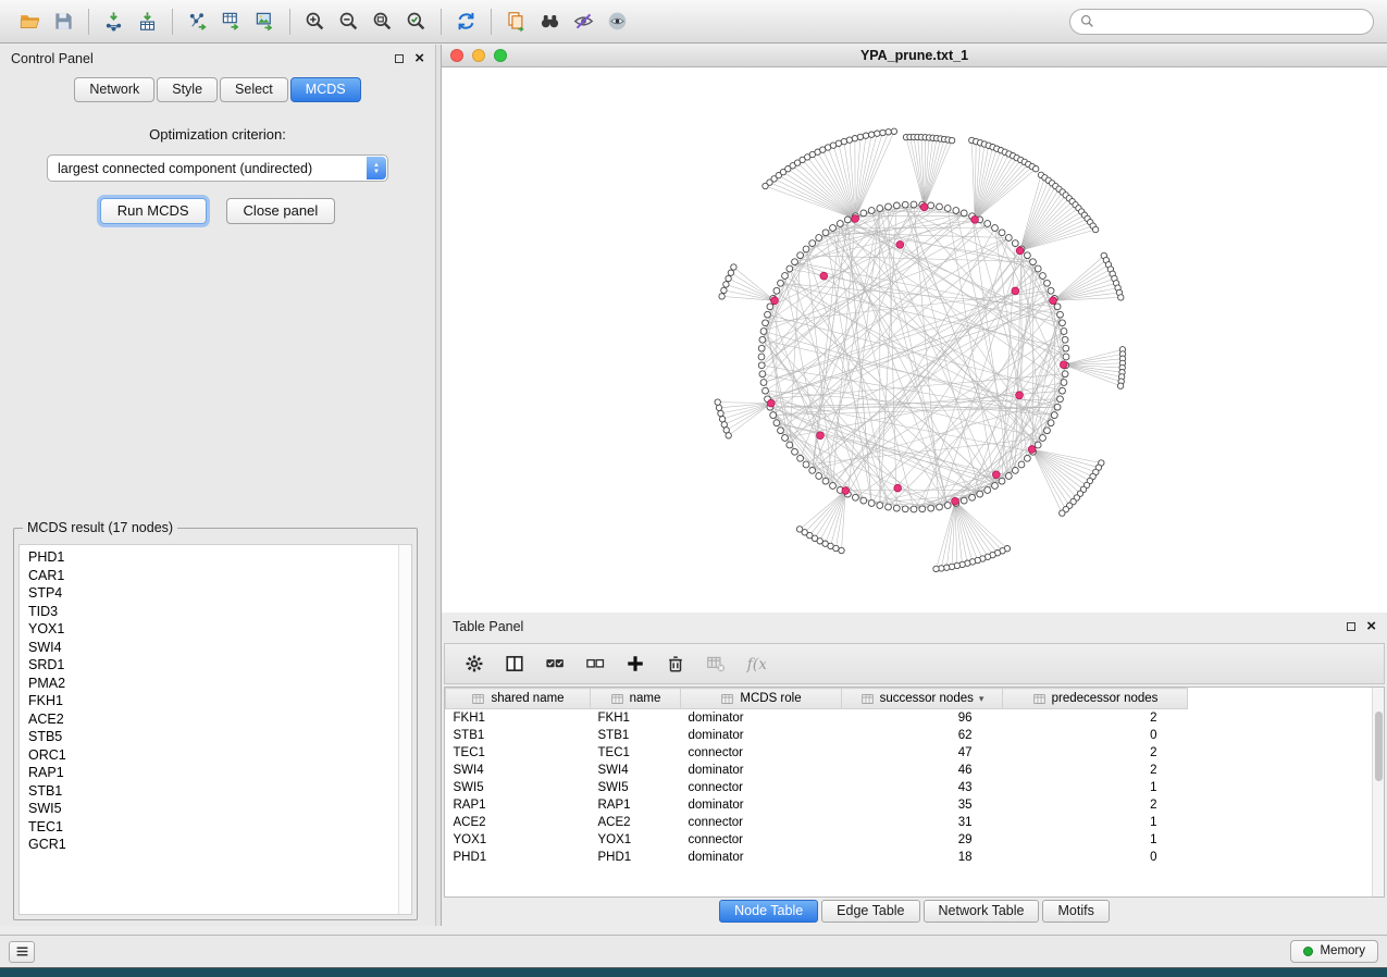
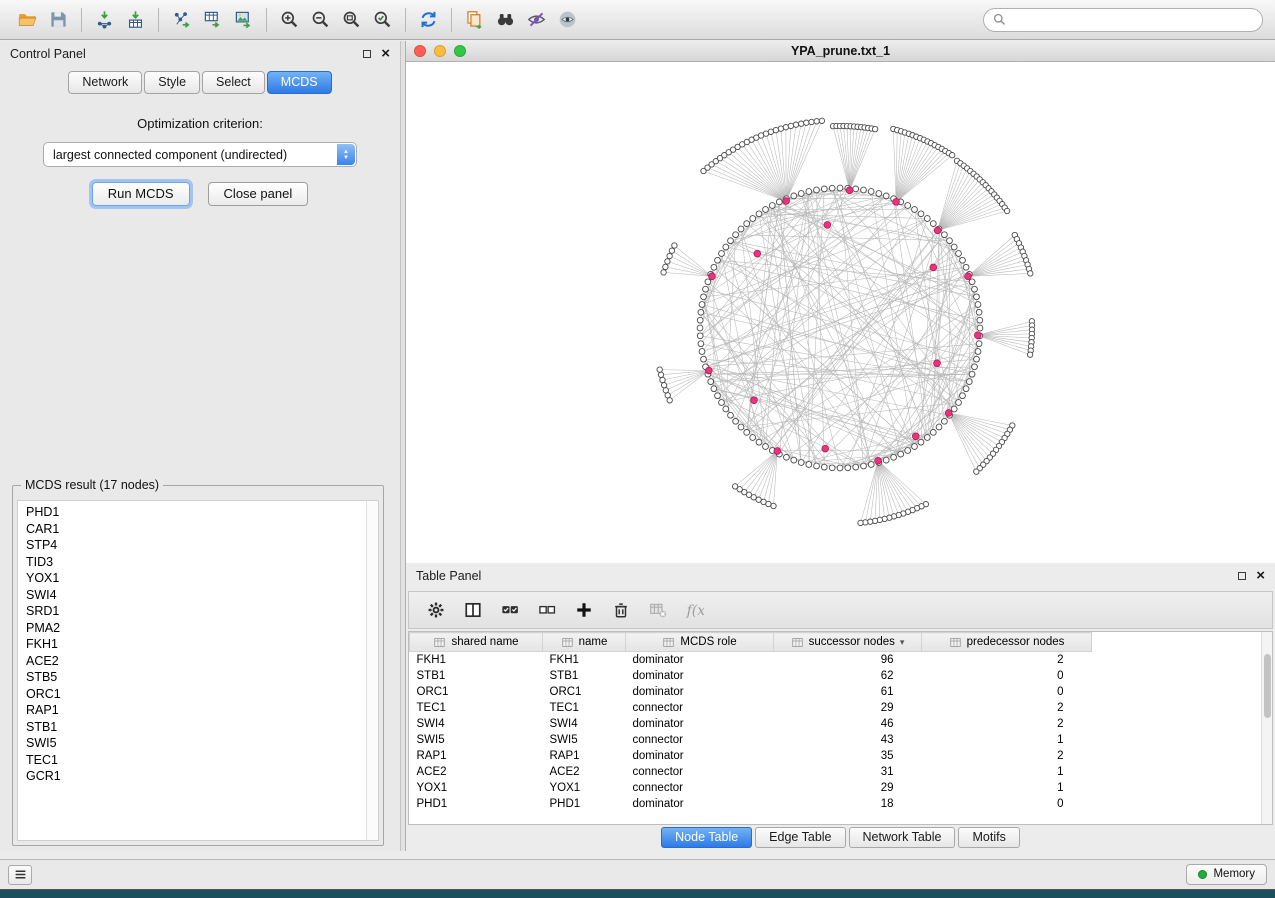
  Control Panel
  ×
  Network
  Style
  Select
  MCDS
  Optimization criterion:
  largest connected component (undirected)
  Run MCDS
  Close panel
  MCDS result (17 nodes)
  PHD1
  CAR1
  STP4
  TID3
  YOX1
  SWI4
  SRD1
  PMA2
  FKH1
  ACE2
  STB5
  ORC1
  RAP1
  STB1
  SWI5
  TEC1
  GCR1
  YPA_prune.txt_1
  Table Panel
  ×
  f(x
  shared name	name	MCDS role	successor nodes ▾	predecessor nodes
  FKH1	FKH1	dominator	96	2
  STB1	STB1	dominator	62	0
+ ORC1	ORC1	dominator	61	0
- TEC1	TEC1	connector	47	2
+ TEC1	TEC1	connector	29	2
  SWI4	SWI4	dominator	46	2
  SWI5	SWI5	connector	43	1
  RAP1	RAP1	dominator	35	2
  ACE2	ACE2	connector	31	1
  YOX1	YOX1	connector	29	1
  PHD1	PHD1	dominator	18	0
  Node Table
  Edge Table
  Network Table
  Motifs
  Memory
